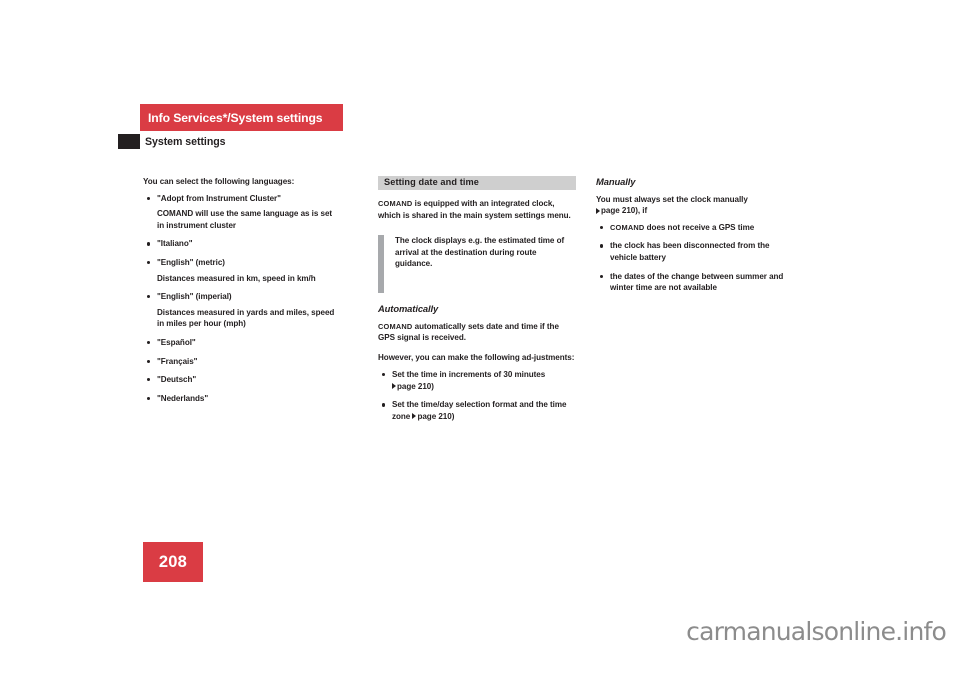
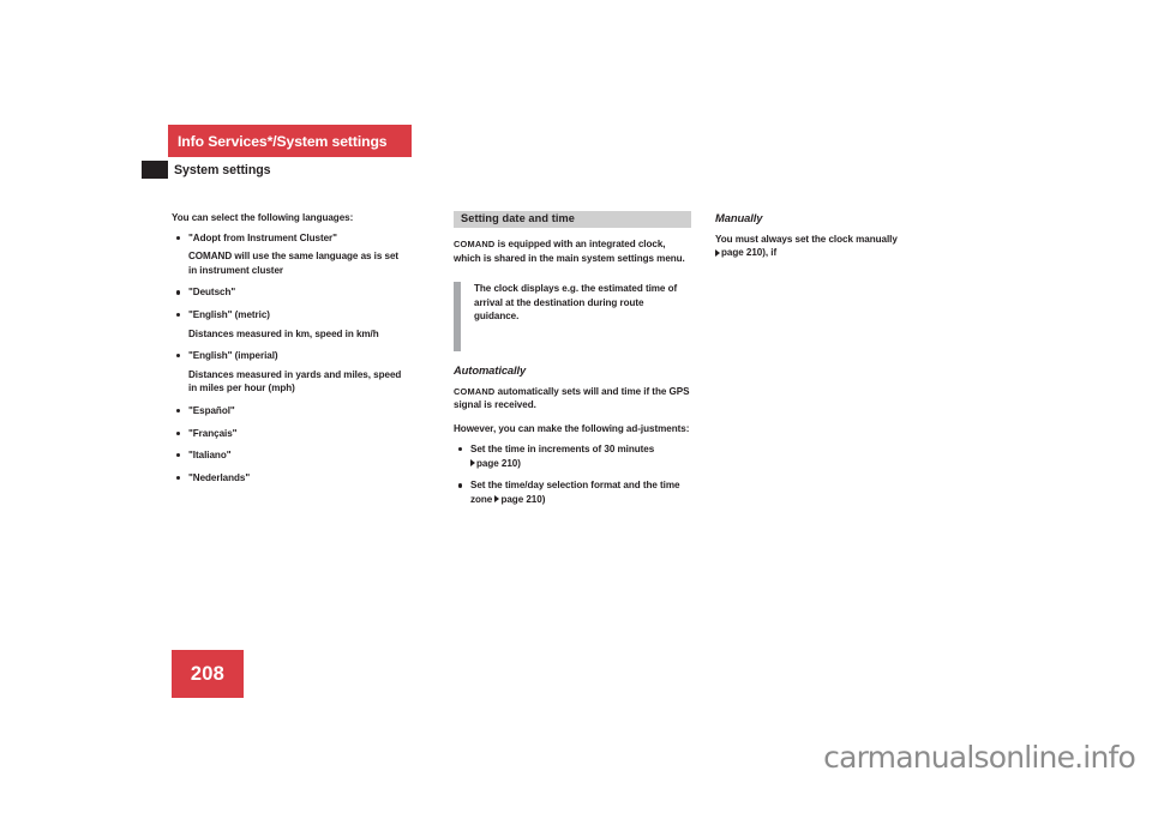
  Info Services*/System settings
  System settings
  You can select the following languages:
  "Adopt from Instrument Cluster"
  COMAND will use the same language as is set in instrument cluster
- "Italiano"
+ "Deutsch"
  "English" (metric)
  Distances measured in km, speed in km/h
  "English" (imperial)
  Distances measured in yards and miles, speed in miles per hour (mph)
  "Español"
  "Français"
- "Deutsch"
+ "Italiano"
  "Nederlands"
  Setting date and time
  COMAND is equipped with an integrated clock, which is shared in the main system settings menu.
  The clock displays e.g. the estimated time of arrival at the destination during route guidance.
  Automatically
- COMAND automatically sets date and time if the GPS signal is received.
+ COMAND automatically sets will and time if the GPS signal is received.
  However, you can make the following ad-justments:
  Set the time in increments of 30 minutes page 210)
  Set the time/day selection format and the time zone page 210)
  Manually
  You must always set the clock manually page 210), if
- COMAND does not receive a GPS time
- the clock has been disconnected from the vehicle battery
- the dates of the change between summer and winter time are not available
  208
  carmanualsonline.info
